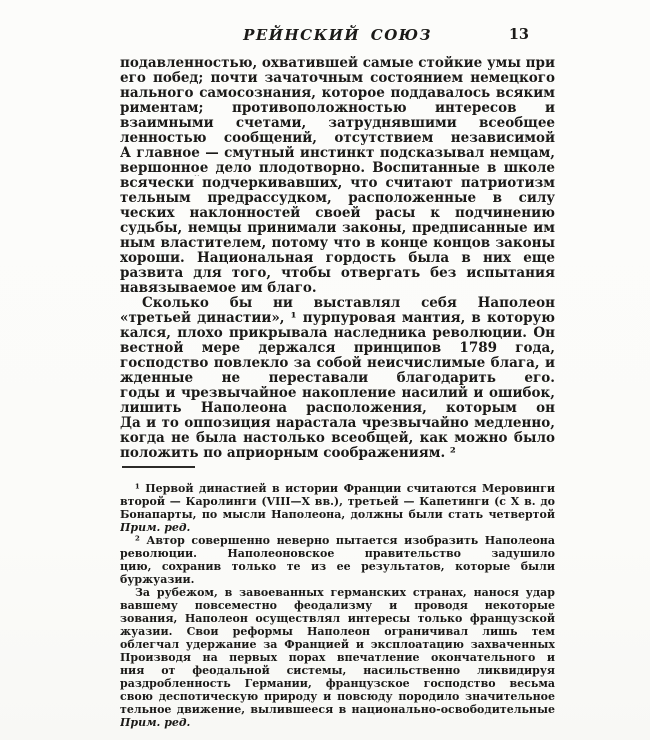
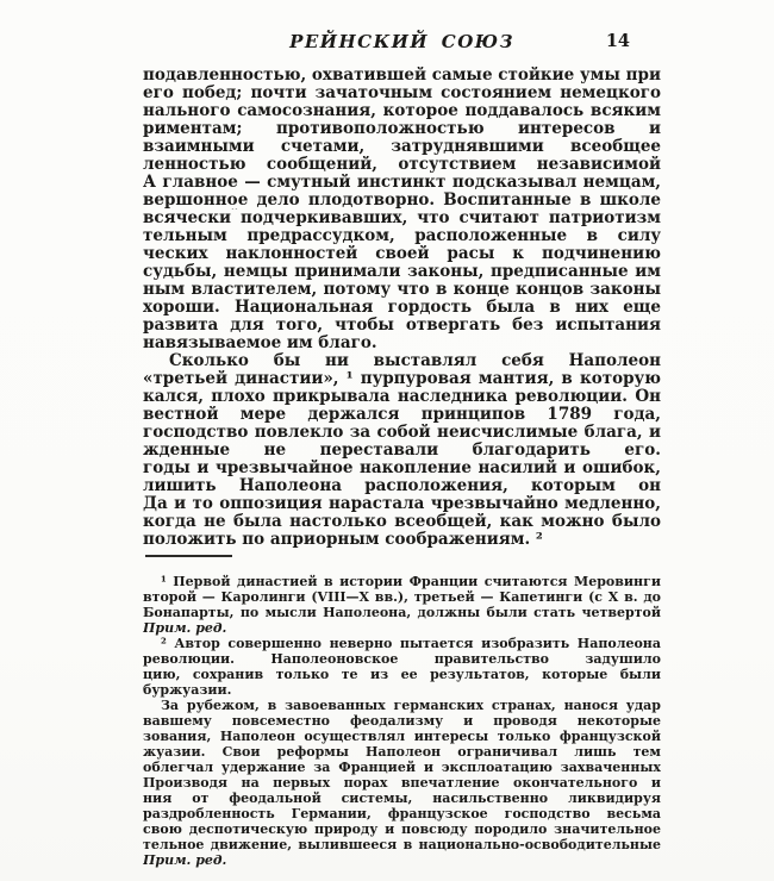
  РЕЙНСКИЙ СОЮЗ
- 13
+ 14
  подавленностью, охватившей самые стойкие умы при
  его побед; почти зачаточным состоянием немецкого
  нального самосознания, которое поддавалось всяким
  риментам; противоположностью интересов и
  взаимными счетами, затруднявшими всеобщее
  ленностью сообщений, отсутствием независимой
  А главное — смутный инстинкт подсказывал немцам,
  вершонное дело плодотворно. Воспитанные в школе
  всячески подчеркивавших, что считают патриотизм
  тельным предрассудком, расположенные в силу
  ческих наклонностей своей расы к подчинению
  судьбы, немцы принимали законы, предписанные им
  ным властителем, потому что в конце концов законы
  хороши. Национальная гордость была в них еще
  развита для того, чтобы отвергать без испытания
  навязываемое им благо.
  Сколько бы ни выставлял себя Наполеон
  «третьей династии», ¹ пурпуровая мантия, в которую
  кался, плохо прикрывала наследника революции. Он
  вестной мере держался принципов 1789 года,
  господство повлекло за собой неисчислимые блага, и
  годы и чрезвычайное накопление насилий и ошибок,
  лишить Наполеона расположения, которым он
  Да и то оппозиция нарастала чрезвычайно медленно,
  когда не была настолько всеобщей, как можно было
  положить по априорным соображениям. ²
  ¹ Первой династией в истории Франции считаются Меровинги
  второй — Каролинги (VIII—X вв.), третьей — Капетинги (с X в. до
  Бонапарты, по мысли Наполеона, должны были стать четвертой
  Прим. ред.
  ² Автор совершенно неверно пытается изобразить Наполеона
  революции. Наполеоновское правительство задушило
  цию, сохранив только те из ее результатов, которые были
  буржуазии.
  За рубежом, в завоеванных германских странах, нанося удар
  вавшему повсеместно феодализму и проводя некоторые
  зования, Наполеон осуществлял интересы только французской
  жуазии. Свои реформы Наполеон ограничивал лишь тем
  облегчал удержание за Францией и эксплоатацию захваченных
  Производя на первых порах впечатление окончательного и
  ния от феодальной системы, насильственно ликвидируя
  раздробленность Германии, французское господство весьма
  свою деспотическую природу и повсюду породило значительное
  тельное движение, вылившееся в национально-освободительные
  Прим. ред.
